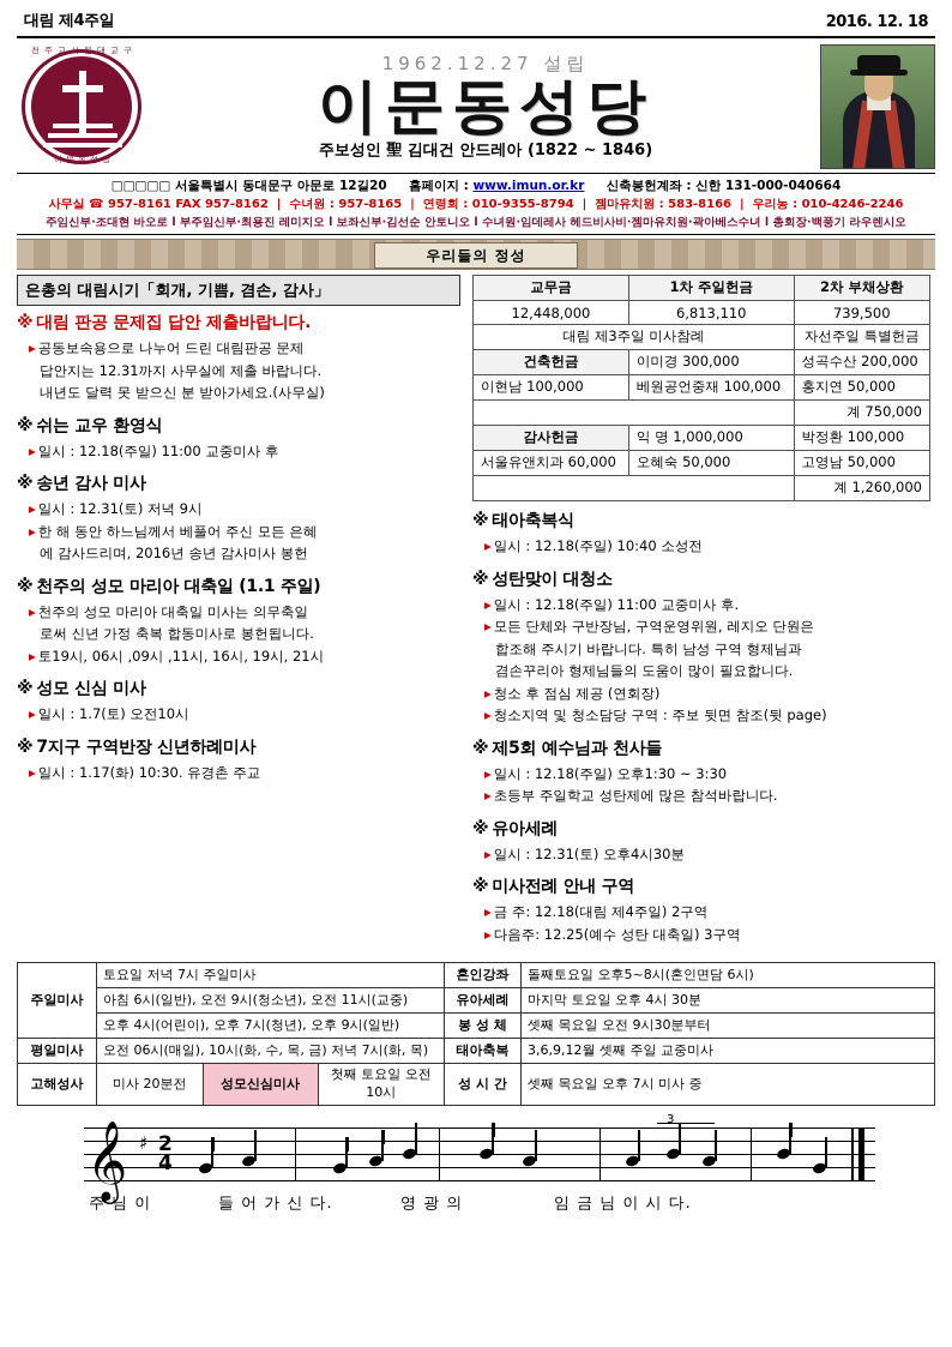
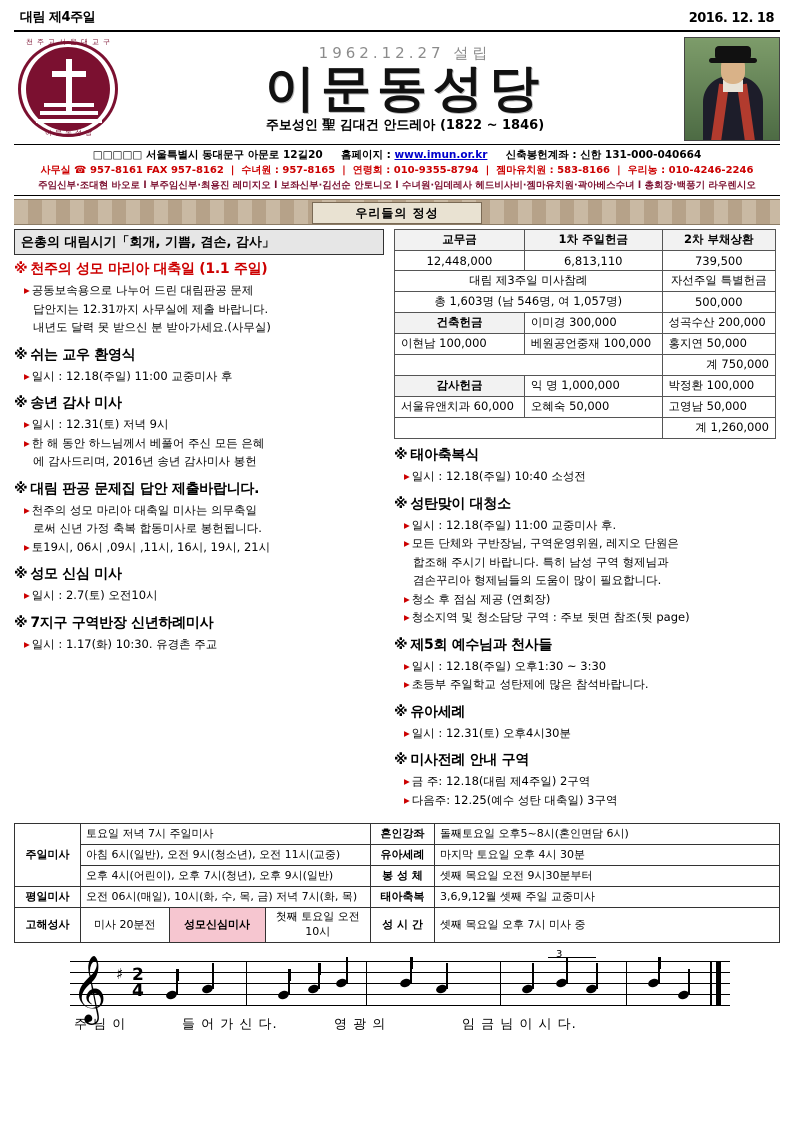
  대림 제4주일
  2016. 12. 18
  천주교서울대교구
  이문동성당
  1962.12.27 설립
  이문동성당
  주보성인 聖 김대건 안드레아 (1822 ~ 1846)
  □□□□□ 서울특별시 동대문구 아문로 12길20 홈페이지 : www.imun.or.kr 신축봉헌계좌 : 신한 131-000-040664
  사무실 ☎ 957-8161 FAX 957-8162 | 수녀원 : 957-8165 | 연령회 : 010-9355-8794 | 젬마유치원 : 583-8166 | 우리농 : 010-4246-2246
  주임신부·조대현 바오로 l 부주임신부·최용진 레미지오 l 보좌신부·김선순 안토니오 l 수녀원·임데레사 헤드비사비·젬마유치원·곽아베스수녀 l 총회장·백풍기 라우렌시오
  우리들의 정성
  은총의 대림시기「회개, 기쁨, 겸손, 감사」
- ※ 대림 판공 문제집 답안 제출바랍니다.
+ ※ 천주의 성모 마리아 대축일 (1.1 주일)
  ▸ 공동보속용으로 나누어 드린 대림판공 문제
  답안지는 12.31까지 사무실에 제출 바랍니다.
  내년도 달력 못 받으신 분 받아가세요.(사무실)
  ※ 쉬는 교우 환영식
  ▸ 일시 : 12.18(주일) 11:00 교중미사 후
  ※ 송년 감사 미사
  ▸ 일시 : 12.31(토) 저녁 9시
  ▸ 한 해 동안 하느님께서 베풀어 주신 모든 은혜
  에 감사드리며, 2016년 송년 감사미사 봉헌
- ※ 천주의 성모 마리아 대축일 (1.1 주일)
+ ※ 대림 판공 문제집 답안 제출바랍니다.
  ▸ 천주의 성모 마리아 대축일 미사는 의무축일
  로써 신년 가정 축복 합동미사로 봉헌됩니다.
  ▸ 토19시, 06시 ,09시 ,11시, 16시, 19시, 21시
  ※ 성모 신심 미사
- ▸ 일시 : 1.7(토) 오전10시
+ ▸ 일시 : 2.7(토) 오전10시
  ※ 7지구 구역반장 신년하례미사
  ▸ 일시 : 1.17(화) 10:30. 유경촌 주교
  교무금	1차 주일헌금	2차 부채상환
  12,448,000	6,813,110	739,500
  대림 제3주일 미사참례	자선주일 특별헌금
+ 총 1,603명 (남 546명, 여 1,057명)	500,000
  건축헌금	이미경 300,000	성곡수산 200,000
  이현남 100,000	베원공언중재 100,000	홍지연 50,000
  	계 750,000
  감사헌금	익 명 1,000,000	박정환 100,000
  서울유앤치과 60,000	오혜숙 50,000	고영남 50,000
  	계 1,260,000
  ※ 태아축복식
  ▸ 일시 : 12.18(주일) 10:40 소성전
  ※ 성탄맞이 대청소
  ▸ 일시 : 12.18(주일) 11:00 교중미사 후.
  ▸ 모든 단체와 구반장님, 구역운영위원, 레지오 단원은
  합조해 주시기 바랍니다. 특히 남성 구역 형제님과
  겸손꾸리아 형제님들의 도움이 많이 필요합니다.
  ▸ 청소 후 점심 제공 (연회장)
  ▸ 청소지역 및 청소담당 구역 : 주보 뒷면 참조(뒷 page)
  ※ 제5회 예수님과 천사들
  ▸ 일시 : 12.18(주일) 오후1:30 ~ 3:30
  ▸ 초등부 주일학교 성탄제에 많은 참석바랍니다.
  ※ 유아세례
  ▸ 일시 : 12.31(토) 오후4시30분
  ※ 미사전례 안내 구역
  ▸ 금 주: 12.18(대림 제4주일) 2구역
  ▸ 다음주: 12.25(예수 성탄 대축일) 3구역
  주일미사	토요일 저녁 7시 주일미사	혼인강좌	돌째토요일 오후5~8시(혼인면담 6시)
  아침 6시(일반), 오전 9시(청소년), 오전 11시(교중)	유아세례	마지막 토요일 오후 4시 30분
  오후 4시(어린이), 오후 7시(청년), 오후 9시(일반)	봉 성 체	셋째 목요일 오전 9시30분부터
  평일미사	오전 06시(매일), 10시(화, 수, 목, 금) 저녁 7시(화, 목)	태아축복	3,6,9,12월 셋째 주일 교중미사
  고해성사
  미사 20분전	성모신심미사	첫째 토요일 오전10시
  		성 시 간	셋째 목요일 오후 7시 미사 중
  𝄞
  ♯
  2
  4
  3
  주 님 이
  들 어 가 신 다.
  영 광 의
  임 금 님 이 시 다.
